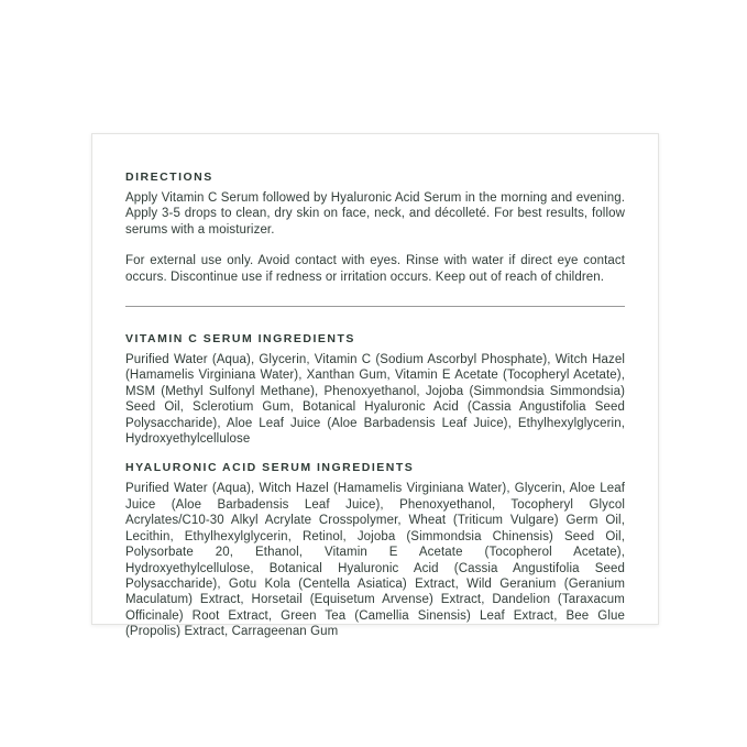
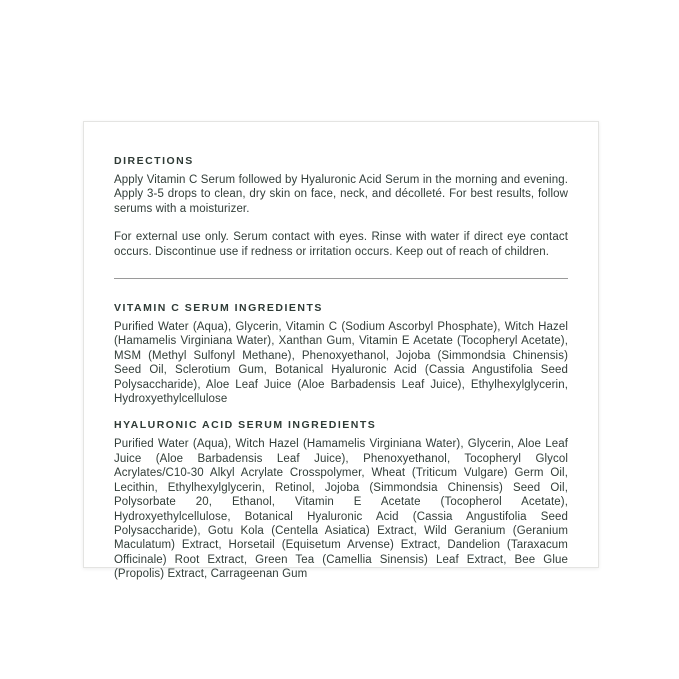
  DIRECTIONS
  Apply Vitamin C Serum followed by Hyaluronic Acid Serum in the morning and evening. Apply 3-5 drops to clean, dry skin on face, neck, and décolleté. For best results, follow serums with a moisturizer.
- For external use only. Avoid contact with eyes. Rinse with water if direct eye contact occurs. Discontinue use if redness or irritation occurs. Keep out of reach of children.
+ For external use only. Serum contact with eyes. Rinse with water if direct eye contact occurs. Discontinue use if redness or irritation occurs. Keep out of reach of children.
  VITAMIN C SERUM INGREDIENTS
- Purified Water (Aqua), Glycerin, Vitamin C (Sodium Ascorbyl Phosphate), Witch Hazel (Hamamelis Virginiana Water), Xanthan Gum, Vitamin E Acetate (Tocopheryl Acetate), MSM (Methyl Sulfonyl Methane), Phenoxyethanol, Jojoba (Simmondsia Simmondsia) Seed Oil, Sclerotium Gum, Botanical Hyaluronic Acid (Cassia Angustifolia Seed Polysaccharide), Aloe Leaf Juice (Aloe Barbadensis Leaf Juice), Ethylhexylglycerin, Hydroxyethylcellulose
+ Purified Water (Aqua), Glycerin, Vitamin C (Sodium Ascorbyl Phosphate), Witch Hazel (Hamamelis Virginiana Water), Xanthan Gum, Vitamin E Acetate (Tocopheryl Acetate), MSM (Methyl Sulfonyl Methane), Phenoxyethanol, Jojoba (Simmondsia Chinensis) Seed Oil, Sclerotium Gum, Botanical Hyaluronic Acid (Cassia Angustifolia Seed Polysaccharide), Aloe Leaf Juice (Aloe Barbadensis Leaf Juice), Ethylhexylglycerin, Hydroxyethylcellulose
  HYALURONIC ACID SERUM INGREDIENTS
  Purified Water (Aqua), Witch Hazel (Hamamelis Virginiana Water), Glycerin, Aloe Leaf Juice (Aloe Barbadensis Leaf Juice), Phenoxyethanol, Tocopheryl Glycol Acrylates/C10-30 Alkyl Acrylate Crosspolymer, Wheat (Triticum Vulgare) Germ Oil, Lecithin, Ethylhexylglycerin, Retinol, Jojoba (Simmondsia Chinensis) Seed Oil, Polysorbate 20, Ethanol, Vitamin E Acetate (Tocopherol Acetate), Hydroxyethylcellulose, Botanical Hyaluronic Acid (Cassia Angustifolia Seed Polysaccharide), Gotu Kola (Centella Asiatica) Extract, Wild Geranium (Geranium Maculatum) Extract, Horsetail (Equisetum Arvense) Extract, Dandelion (Taraxacum Officinale) Root Extract, Green Tea (Camellia Sinensis) Leaf Extract, Bee Glue (Propolis) Extract, Carrageenan Gum
